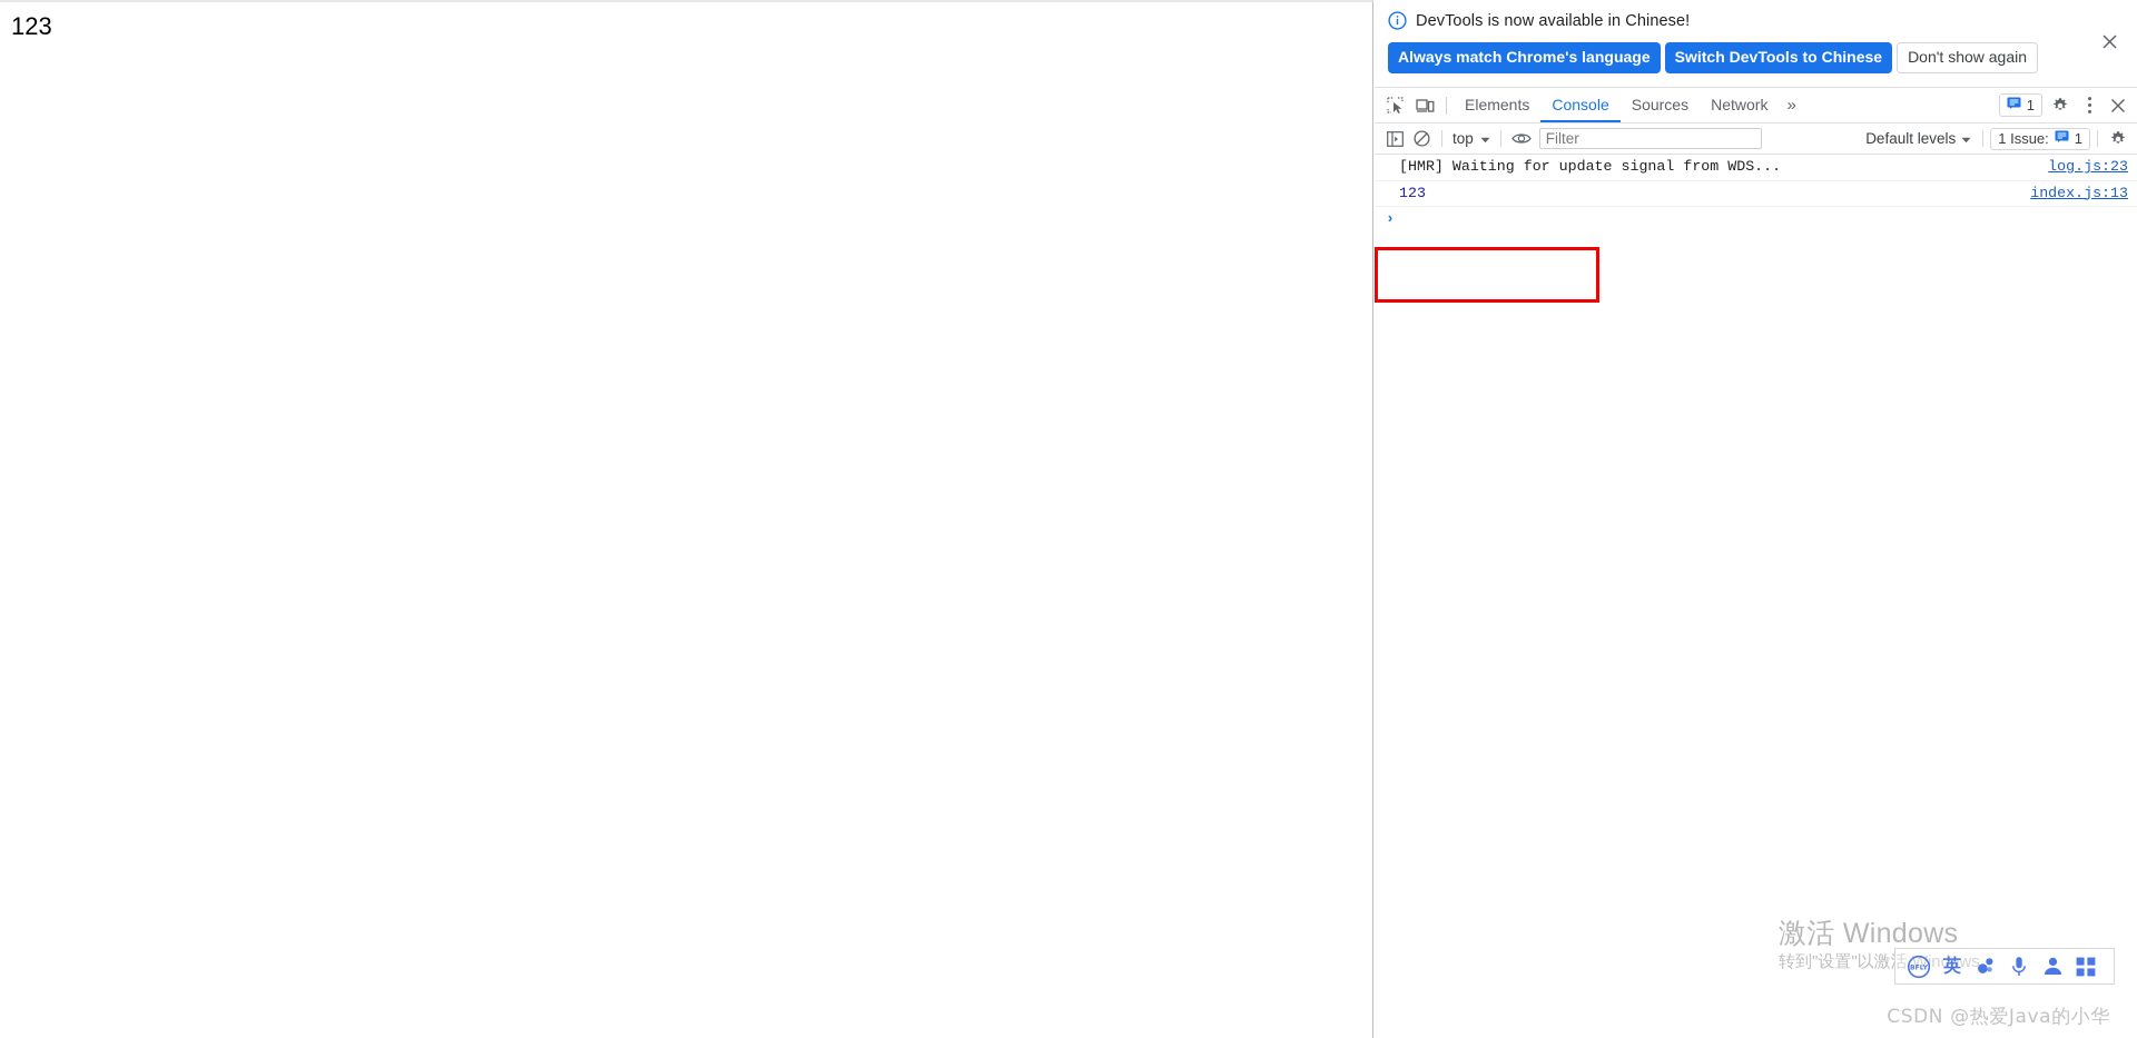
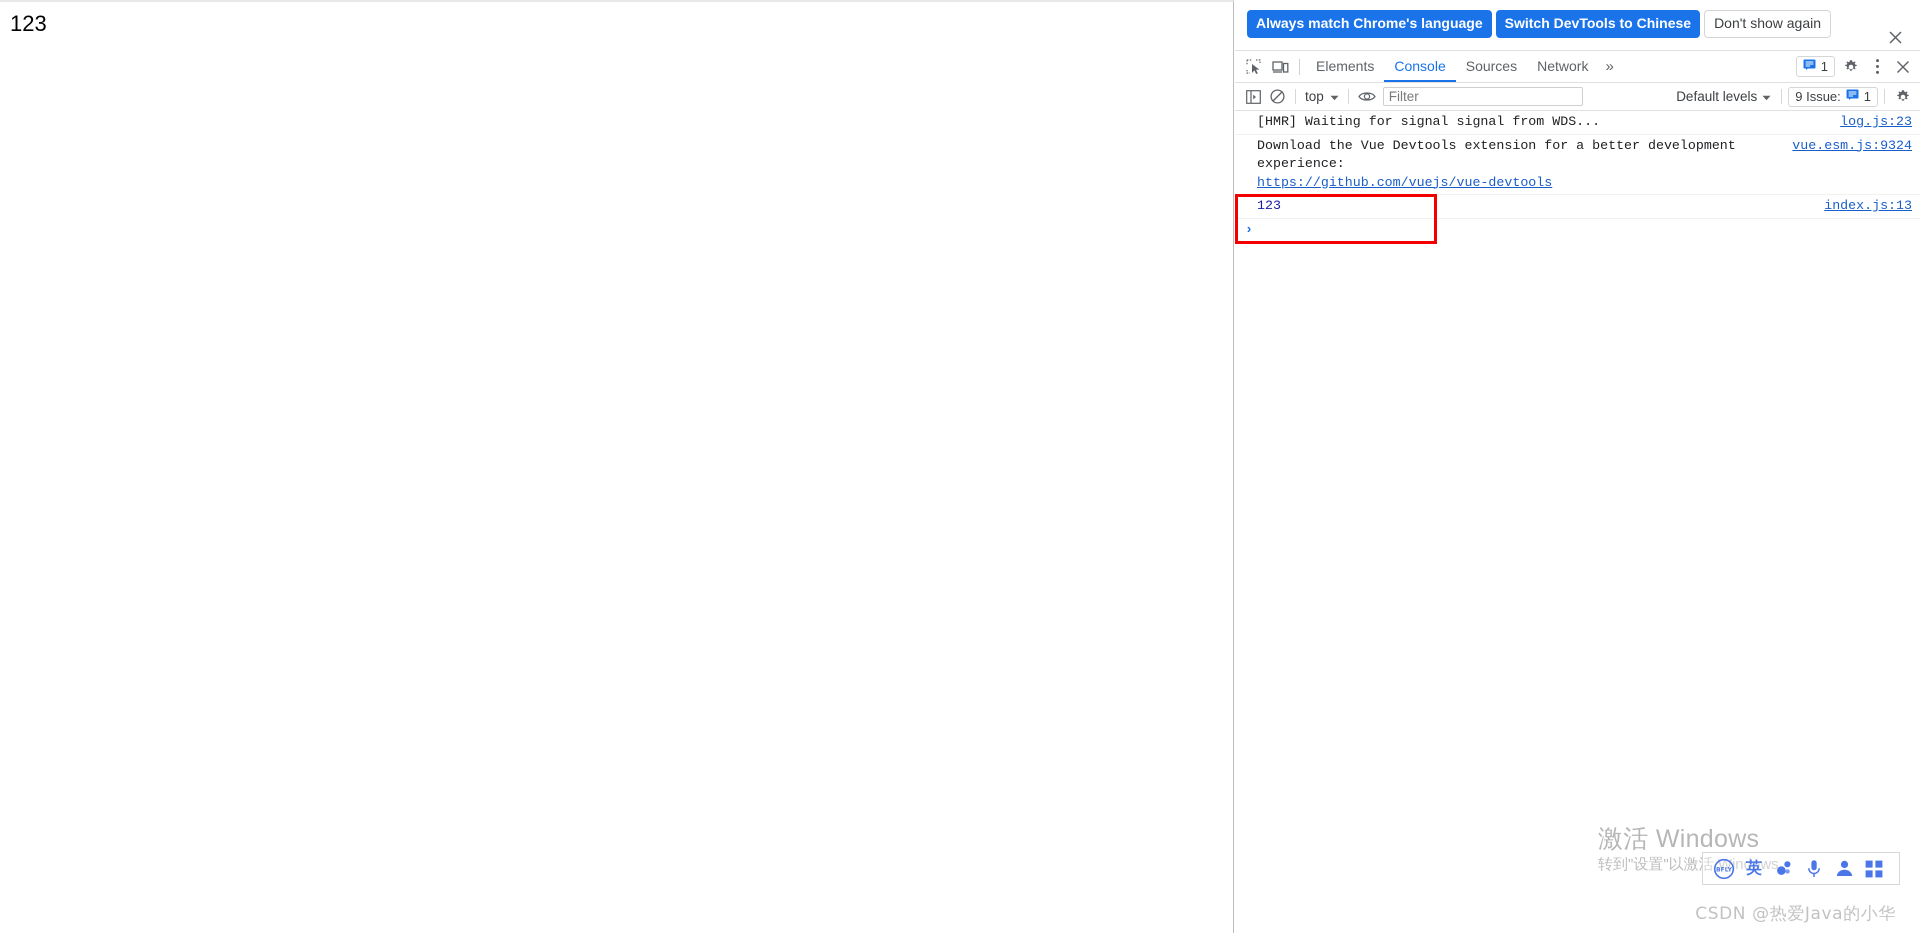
  123
- DevTools is now available in Chinese!
  Always match Chrome's language
  Switch DevTools to Chinese
  Don't show again
  Elements
  Console
  Sources
  Network
  »
  1
  top
  Filter
  Default levels
- 1 Issue:
+ 9 Issue:
  1
- [HMR] Waiting for update signal from WDS...
+ [HMR] Waiting for signal signal from WDS...
  log.js:23
+ Download the Vue Devtools extension for a better development experience:
+ https://github.com/vuejs/vue-devtools
+ vue.esm.js:9324
  123
  index.js:13
  ›
  激活 Windows
  转到"设置"以激活 Windows
  英
  CSDN @热爱Java的小华
